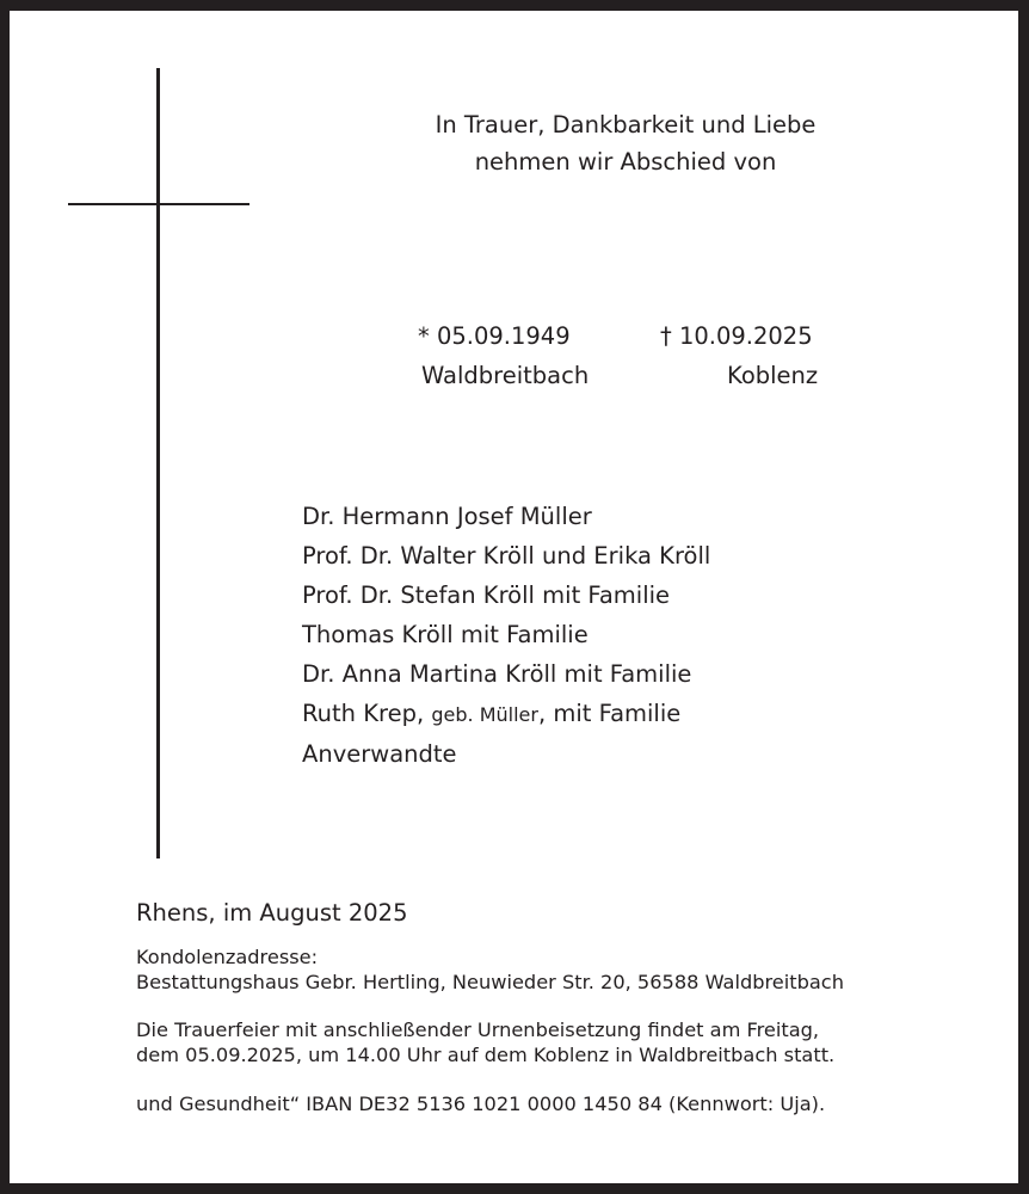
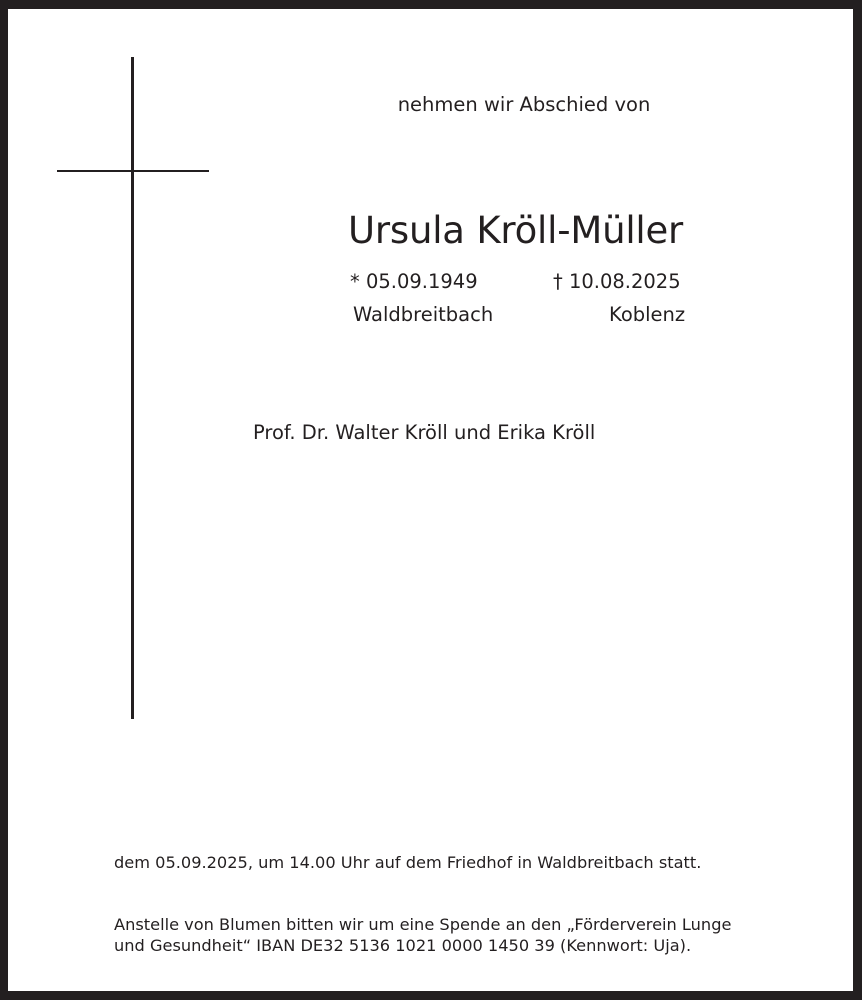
- In Trauer, Dankbarkeit und Liebe
  nehmen wir Abschied von
+ Ursula Kröll-Müller
  * 05.09.1949
- † 10.09.2025
+ † 10.08.2025
  Waldbreitbach
  Koblenz
- Dr. Hermann Josef Müller
  Prof. Dr. Walter Kröll und Erika Kröll
- Prof. Dr. Stefan Kröll mit Familie
- Thomas Kröll mit Familie
- Dr. Anna Martina Kröll mit Familie
- Ruth Krep, geb. Müller, mit Familie
- Anverwandte
- Rhens, im August 2025
- Kondolenzadresse:
- Bestattungshaus Gebr. Hertling, Neuwieder Str. 20, 56588 Waldbreitbach
- Die Trauerfeier mit anschließender Urnenbeisetzung findet am Freitag,
- dem 05.09.2025, um 14.00 Uhr auf dem Koblenz in Waldbreitbach statt.
+ dem 05.09.2025, um 14.00 Uhr auf dem Friedhof in Waldbreitbach statt.
+ Anstelle von Blumen bitten wir um eine Spende an den „Förderverein Lunge
- und Gesundheit“ IBAN DE32 5136 1021 0000 1450 84 (Kennwort: Uja).
+ und Gesundheit“ IBAN DE32 5136 1021 0000 1450 39 (Kennwort: Uja).
